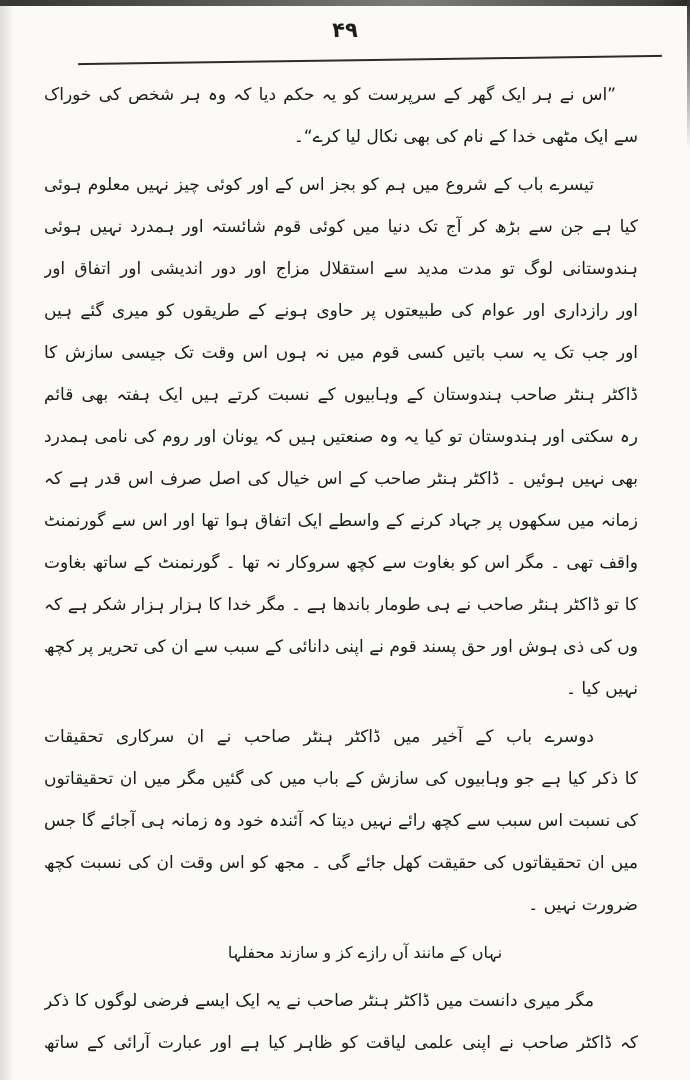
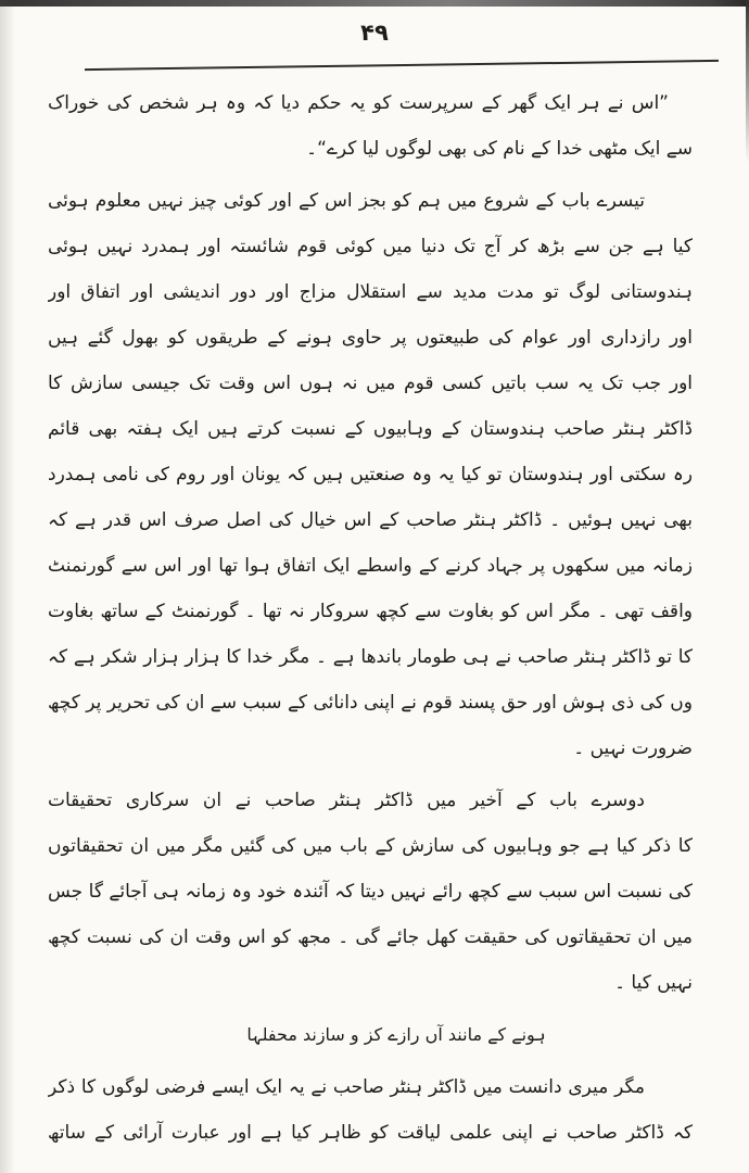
  ۴۹
  ”اس نے ہر ایک گھر کے سرپرست کو یہ حکم دیا کہ وہ ہر شخص کی خوراک
- سے ایک مٹھی خدا کے نام کی بھی نکال لیا کرے“۔
+ سے ایک مٹھی خدا کے نام کی بھی لوگوں لیا کرے“۔
  تیسرے باب کے شروع میں ہم کو بجز اس کے اور کوئی چیز نہیں معلوم ہوئی
  کیا ہے جن سے بڑھ کر آج تک دنیا میں کوئی قوم شائستہ اور ہمدرد نہیں ہوئی
  ہندوستانی لوگ تو مدت مدید سے استقلال مزاج اور دور اندیشی اور اتفاق اور
- اور رازداری اور عوام کی طبیعتوں پر حاوی ہونے کے طریقوں کو میری گئے ہیں
+ اور رازداری اور عوام کی طبیعتوں پر حاوی ہونے کے طریقوں کو بھول گئے ہیں
  اور جب تک یہ سب باتیں کسی قوم میں نہ ہوں اس وقت تک جیسی سازش کا
  ڈاکٹر ہنٹر صاحب ہندوستان کے وہابیوں کے نسبت کرتے ہیں ایک ہفتہ بھی قائم
  رہ سکتی اور ہندوستان تو کیا یہ وہ صنعتیں ہیں کہ یونان اور روم کی نامی ہمدرد
  بھی نہیں ہوئیں ۔ ڈاکٹر ہنٹر صاحب کے اس خیال کی اصل صرف اس قدر ہے کہ
  زمانہ میں سکھوں پر جہاد کرنے کے واسطے ایک اتفاق ہوا تھا اور اس سے گورنمنٹ
  واقف تھی ۔ مگر اس کو بغاوت سے کچھ سروکار نہ تھا ۔ گورنمنٹ کے ساتھ بغاوت
  کا تو ڈاکٹر ہنٹر صاحب نے ہی طومار باندھا ہے ۔ مگر خدا کا ہزار ہزار شکر ہے کہ
  وں کی ذی ہوش اور حق پسند قوم نے اپنی دانائی کے سبب سے ان کی تحریر پر کچھ
- نہیں کیا ۔
+ ضرورت نہیں ۔
  دوسرے باب کے آخیر میں ڈاکٹر ہنٹر صاحب نے ان سرکاری تحقیقات
  کا ذکر کیا ہے جو وہابیوں کی سازش کے باب میں کی گئیں مگر میں ان تحقیقاتوں
  کی نسبت اس سبب سے کچھ رائے نہیں دیتا کہ آئندہ خود وہ زمانہ ہی آجائے گا جس
  میں ان تحقیقاتوں کی حقیقت کھل جائے گی ۔ مجھ کو اس وقت ان کی نسبت کچھ
- ضرورت نہیں ۔
+ نہیں کیا ۔
- نہاں کے مانند آں رازے کز و سازند محفلہا
+ ہونے کے مانند آں رازے کز و سازند محفلہا
  مگر میری دانست میں ڈاکٹر ہنٹر صاحب نے یہ ایک ایسے فرضی لوگوں کا ذکر
  کہ ڈاکٹر صاحب نے اپنی علمی لیاقت کو ظاہر کیا ہے اور عبارت آرائی کے ساتھ
